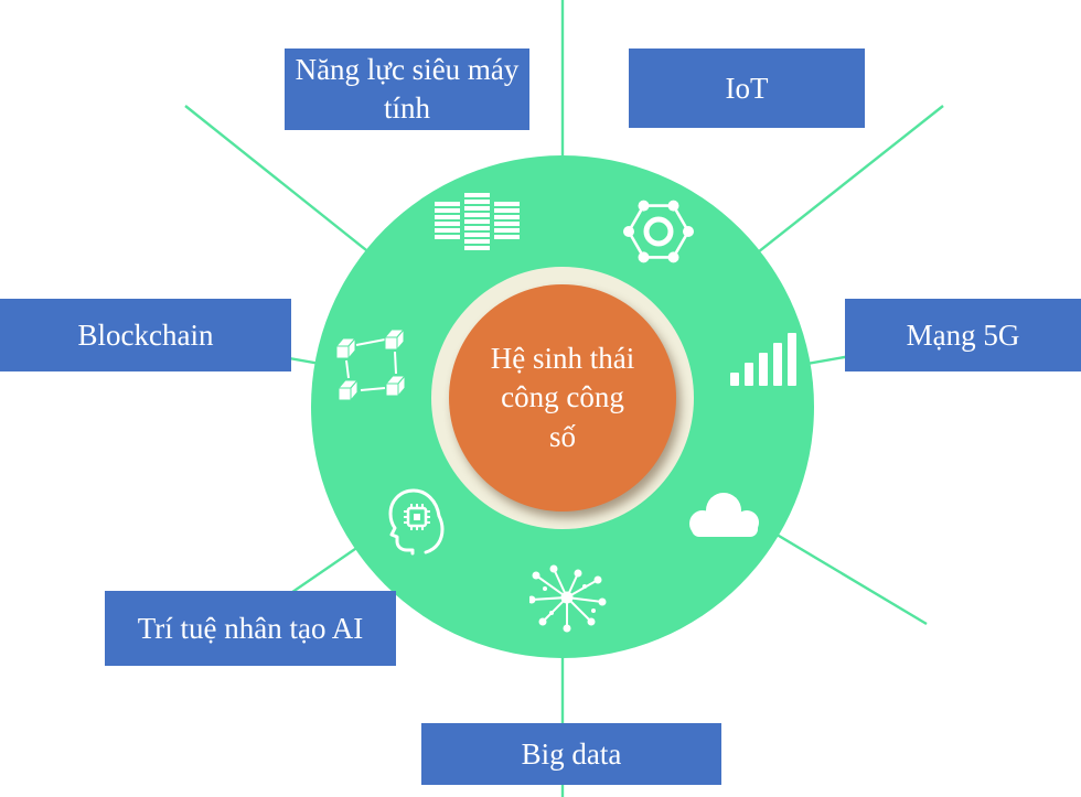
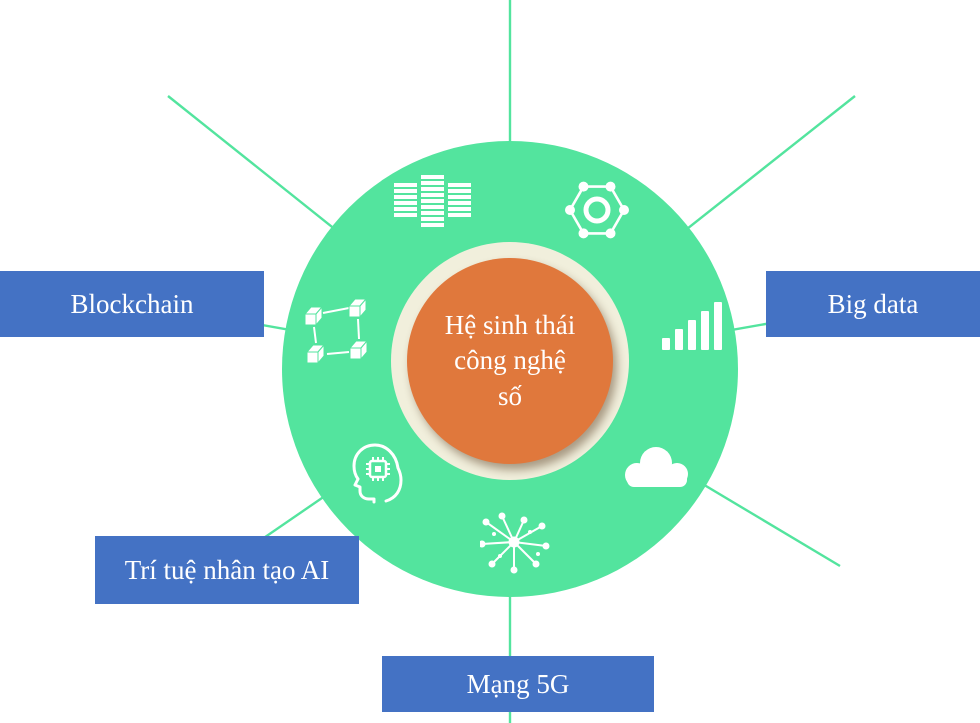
- Hệ sinh thái công công số
+ Hệ sinh thái công nghệ số
- Năng lực siêu máy tính
- IoT
  Blockchain
- Mạng 5G
+ Big data
  Trí tuệ nhân tạo AI
- Big data
+ Mạng 5G
